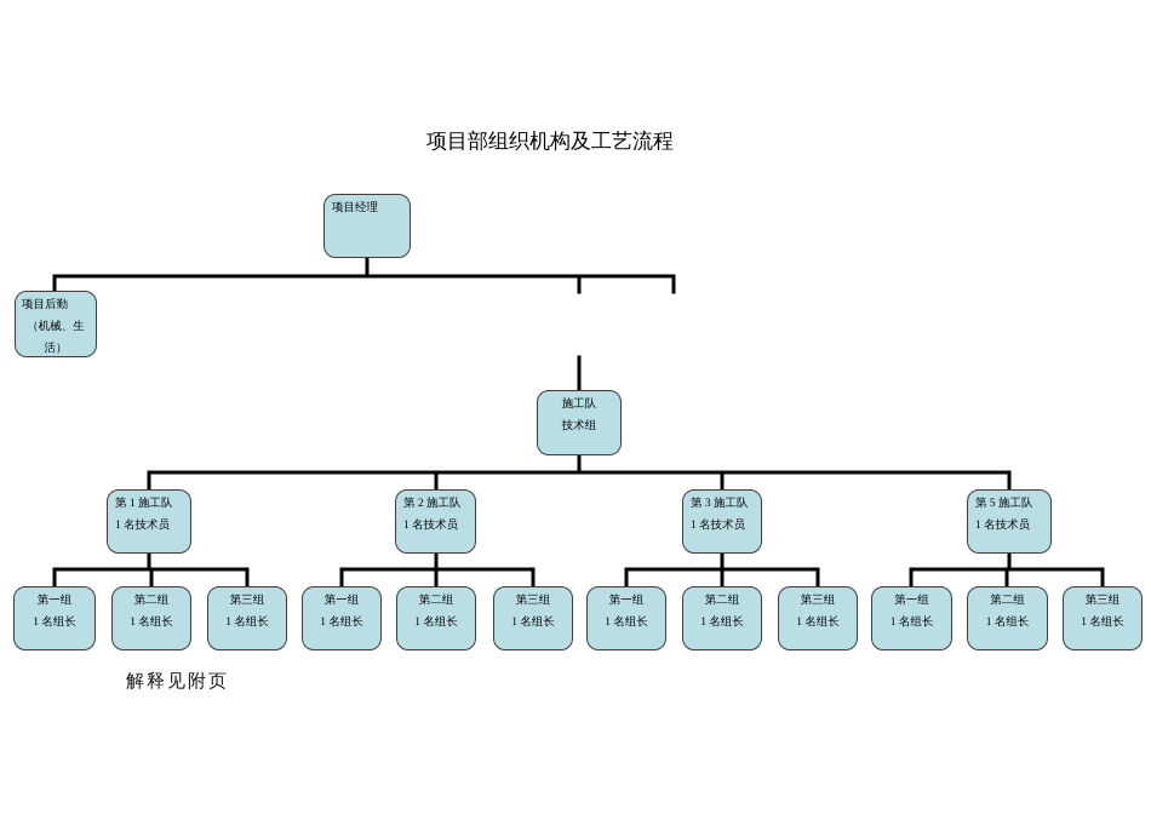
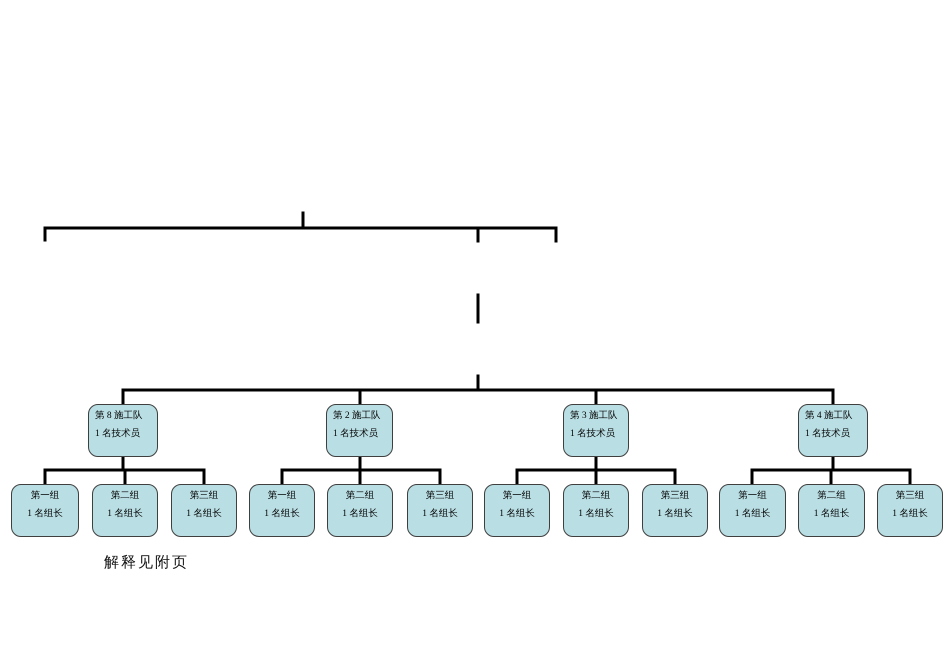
- 项目部组织机构及工艺流程
- 项目经理
- 项目后勤
- （机械、生
- 活）
- 施工队
- 技术组
- 第 1 施工队
+ 第 8 施工队
  1 名技术员
  第 2 施工队
  1 名技术员
  第 3 施工队
  1 名技术员
- 第 5 施工队
+ 第 4 施工队
  1 名技术员
  第一组
  1 名组长
  第二组
  1 名组长
  第三组
  1 名组长
  第一组
  1 名组长
  第二组
  1 名组长
  第三组
  1 名组长
  第一组
  1 名组长
  第二组
  1 名组长
  第三组
  1 名组长
  第一组
  1 名组长
  第二组
  1 名组长
  第三组
  1 名组长
  解释见附页
